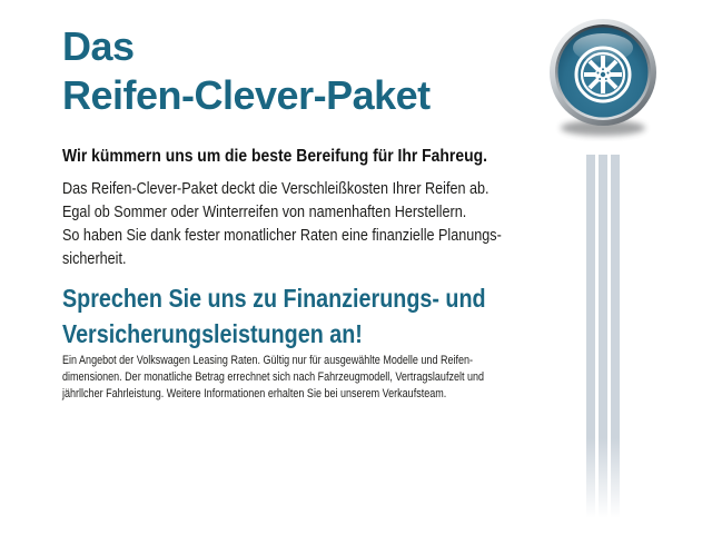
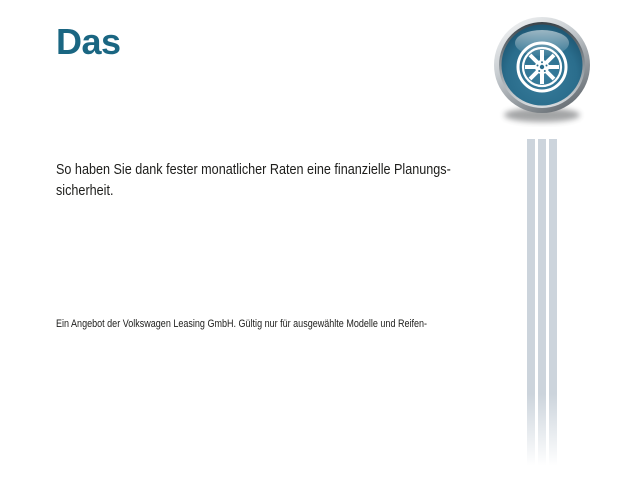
  Das
- Reifen-Clever-Paket
- Wir kümmern uns um die beste Bereifung für Ihr Fahreug.
- Das Reifen-Clever-Paket deckt die Verschleißkosten Ihrer Reifen ab.
- Egal ob Sommer oder Winterreifen von namenhaften Herstellern.
  So haben Sie dank fester monatlicher Raten eine finanzielle Planungs-
  sicherheit.
- Sprechen Sie uns zu Finanzierungs- und
- Versicherungsleistungen an!
- Ein Angebot der Volkswagen Leasing Raten. Gültig nur für ausgewählte Modelle und Reifen-
+ Ein Angebot der Volkswagen Leasing GmbH. Gültig nur für ausgewählte Modelle und Reifen-
- dimensionen. Der monatliche Betrag errechnet sich nach Fahrzeugmodell, Vertragslaufzelt und
- jährllcher Fahrleistung. Weitere Informationen erhalten Sie bei unserem Verkaufsteam.
